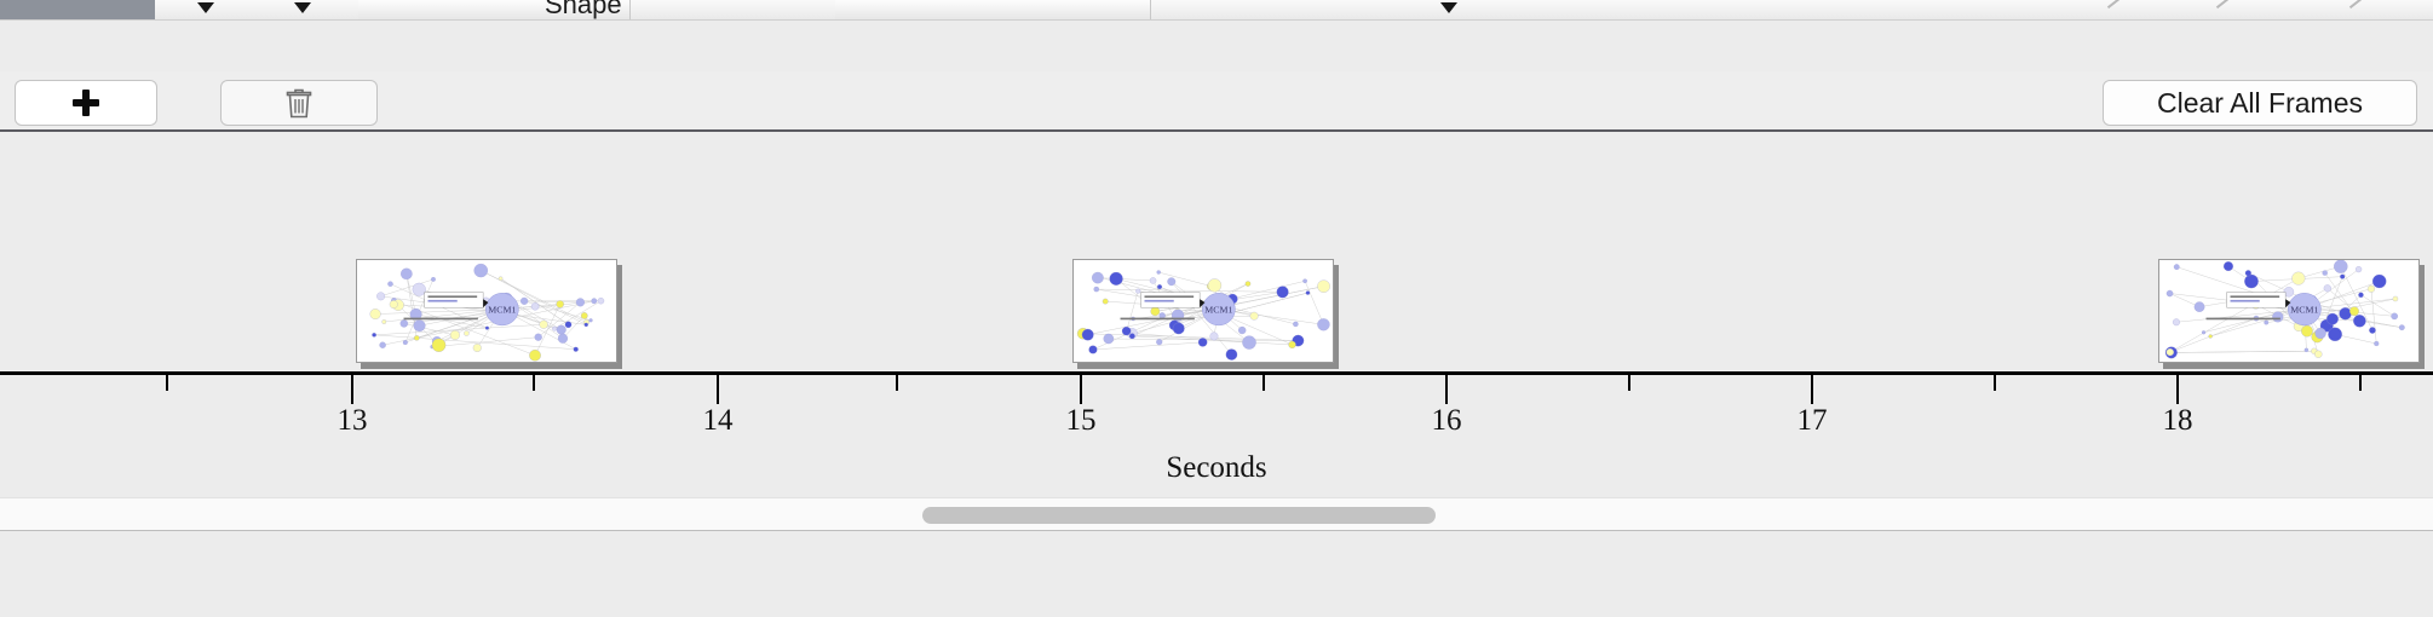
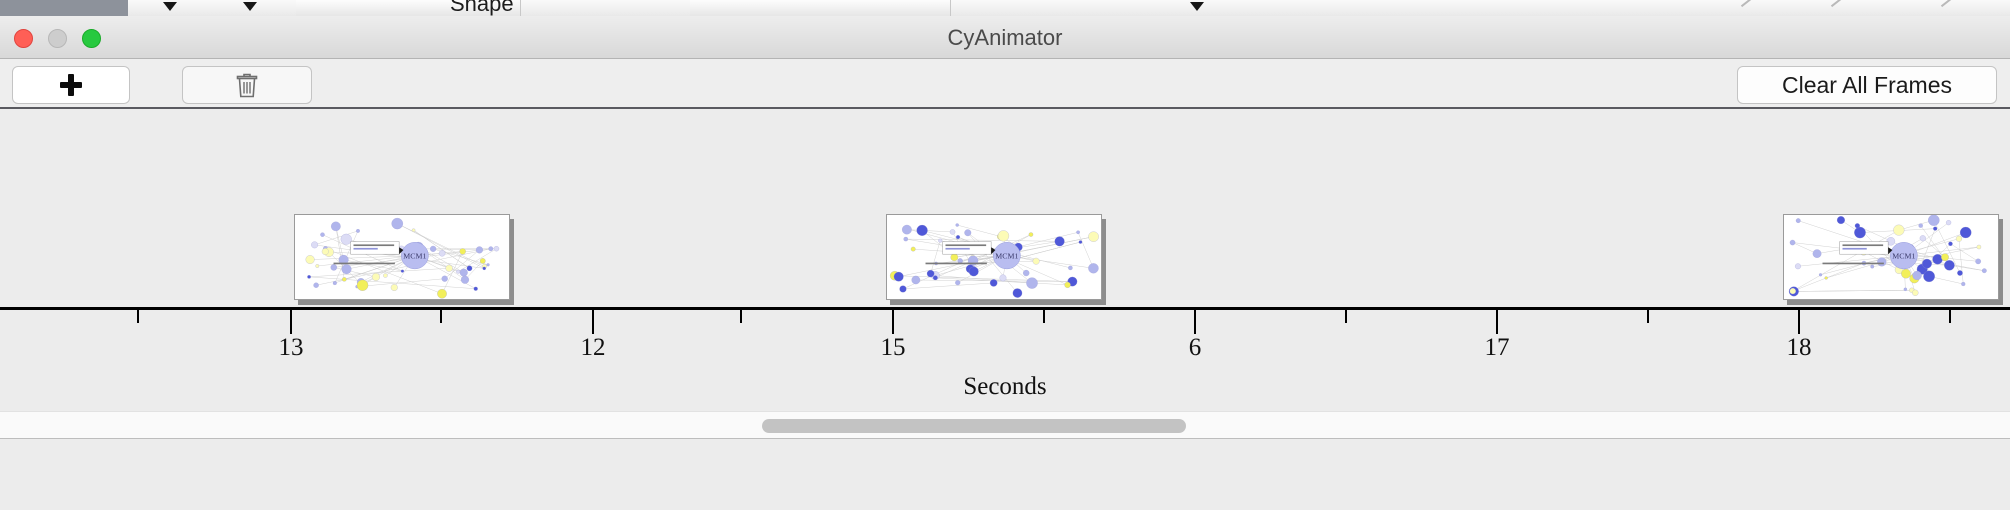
  Shape
+ CyAnimator
  Clear All Frames
  MCM1
  MCM1
  MCM1
  13
- 14
+ 12
  15
- 16
+ 6
  17
  18
  Seconds
